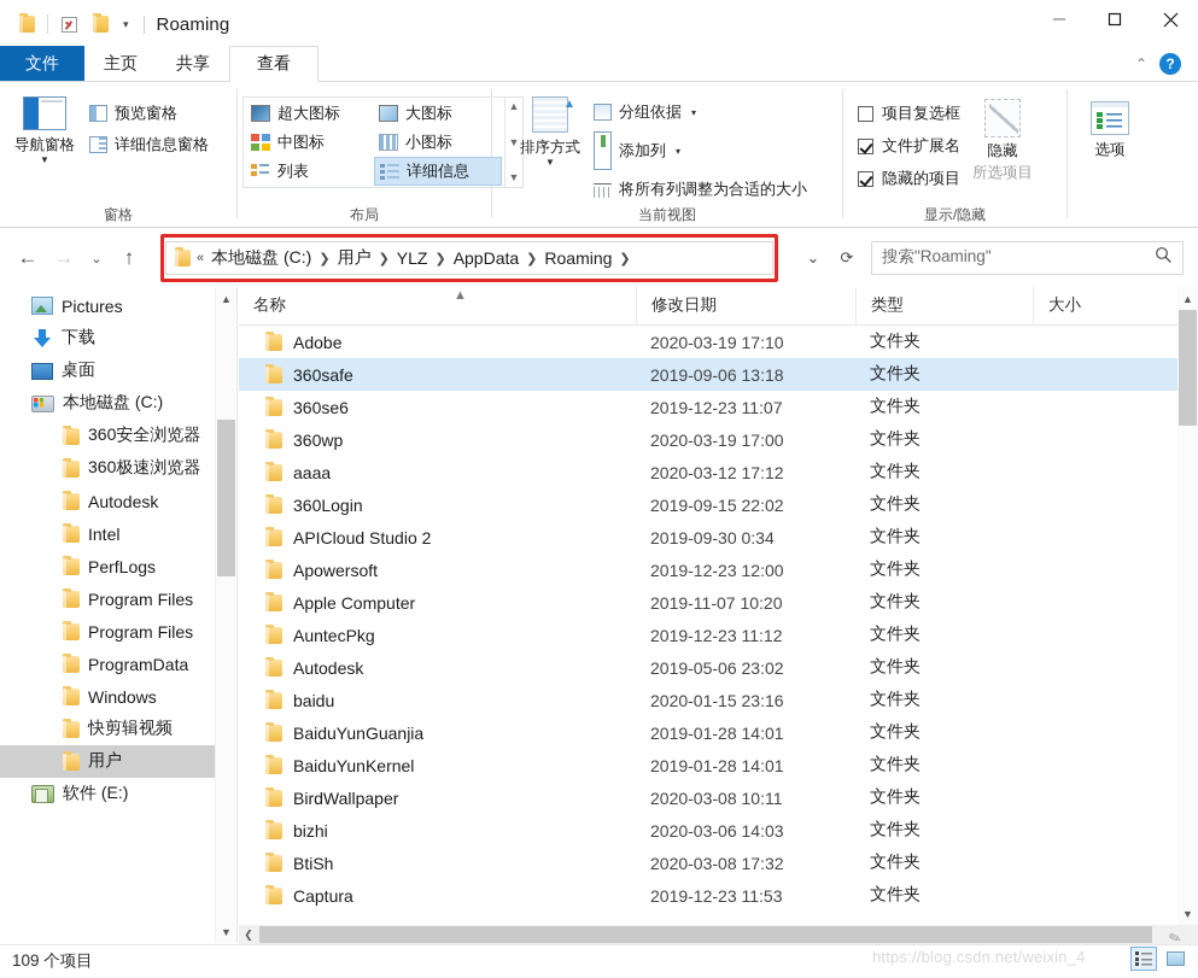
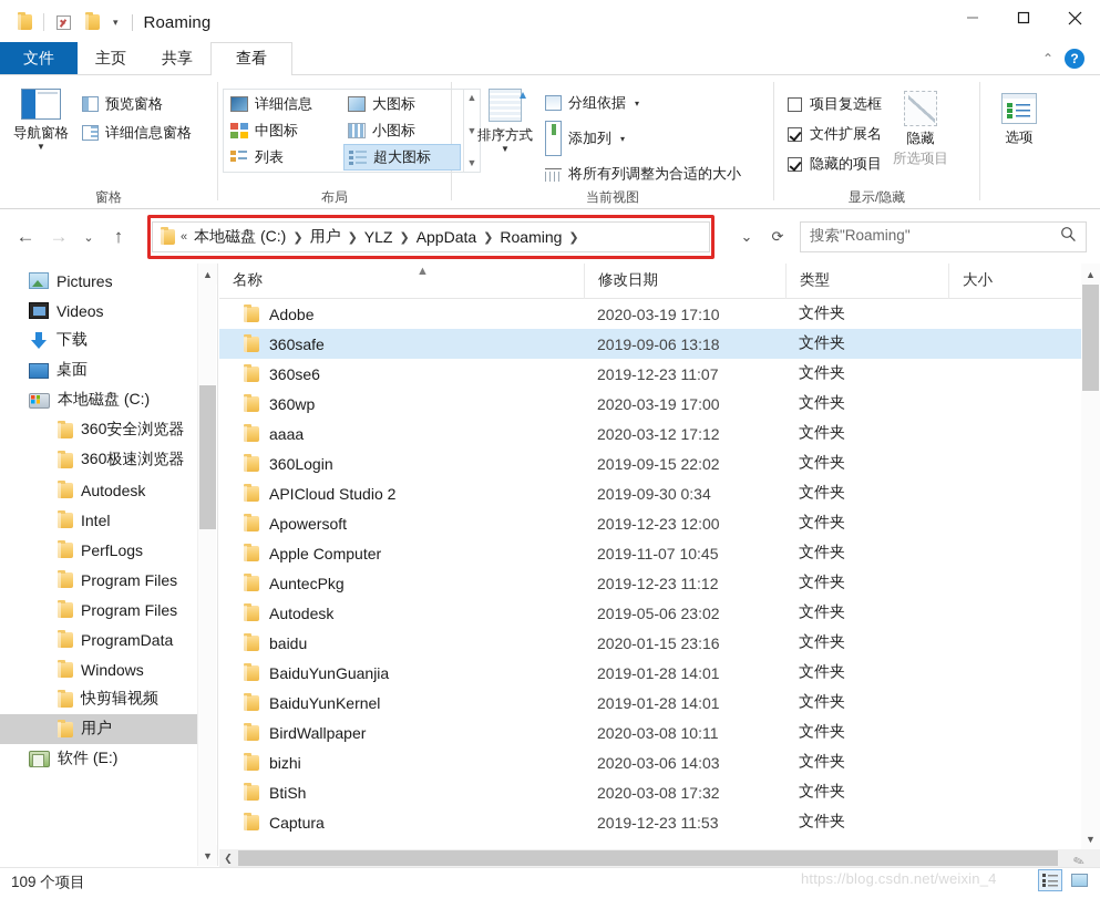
  ▾
  Roaming
  文件
  主页
  共享
  查看
  ⌃
  ?
  导航窗格
  ▼
  预览窗格
  详细信息窗格
  窗格
- 超大图标
+ 详细信息
  大图标
  中图标
  小图标
  列表
- 详细信息
+ 超大图标
  ▲
  ▼
  ▼
  布局
  排序方式
  ▼
  分组依据
  ▾
  添加列
  ▾
  将所有列调整为合适的大小
  当前视图
  项目复选框
  文件扩展名
  隐藏的项目
  隐藏
  所选项目
  显示/隐藏
  选项
  ←
  →
  ⌄
  ↑
  «
  本地磁盘 (C:)
  ❯
  用户
  ❯
  YLZ
  ❯
  AppData
  ❯
  Roaming
  ❯
  ⌄
  ⟳
  搜索"Roaming"
  Pictures
+ Videos
  下载
  桌面
  本地磁盘 (C:)
  360安全浏览器
  360极速浏览器
  Autodesk
  Intel
  PerfLogs
  Program Files
  Program Files
  ProgramData
  Windows
  快剪辑视频
  用户
  软件 (E:)
  ▲
  ▼
  名称
  ▲
  修改日期
  类型
  大小
  Adobe
  2020-03-19 17:10
  文件夹
  360safe
  2019-09-06 13:18
  文件夹
  360se6
  2019-12-23 11:07
  文件夹
  360wp
  2020-03-19 17:00
  文件夹
  aaaa
  2020-03-12 17:12
  文件夹
  360Login
  2019-09-15 22:02
  文件夹
  APICloud Studio 2
  2019-09-30 0:34
  文件夹
  Apowersoft
  2019-12-23 12:00
  文件夹
  Apple Computer
- 2019-11-07 10:20
+ 2019-11-07 10:45
  文件夹
  AuntecPkg
  2019-12-23 11:12
  文件夹
  Autodesk
  2019-05-06 23:02
  文件夹
  baidu
  2020-01-15 23:16
  文件夹
  BaiduYunGuanjia
  2019-01-28 14:01
  文件夹
  BaiduYunKernel
  2019-01-28 14:01
  文件夹
  BirdWallpaper
  2020-03-08 10:11
  文件夹
  bizhi
  2020-03-06 14:03
  文件夹
  BtiSh
  2020-03-08 17:32
  文件夹
  Captura
  2019-12-23 11:53
  文件夹
  ▲
  ▼
  ❮
  109 个项目
  https://blog.csdn.net/weixin_4
